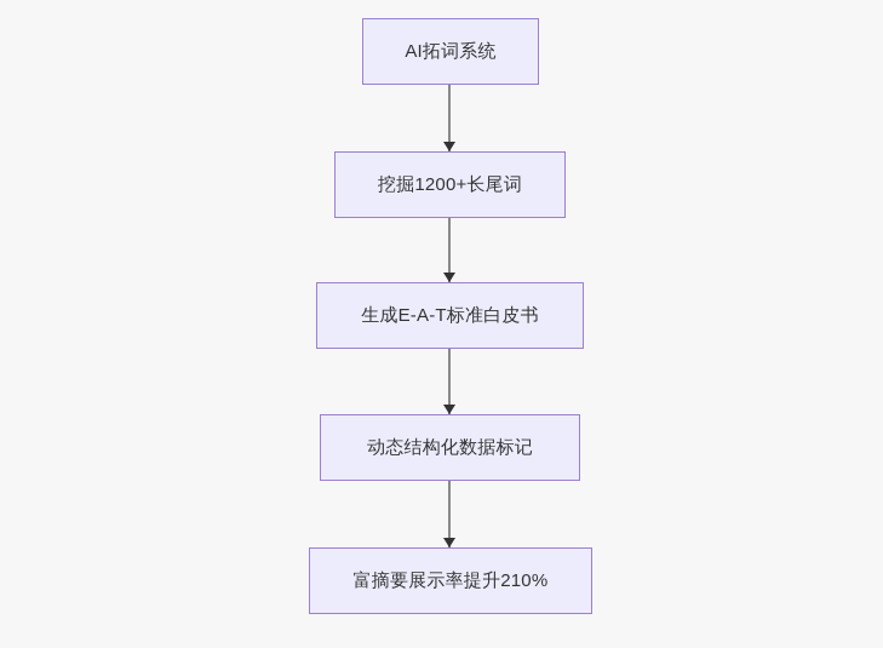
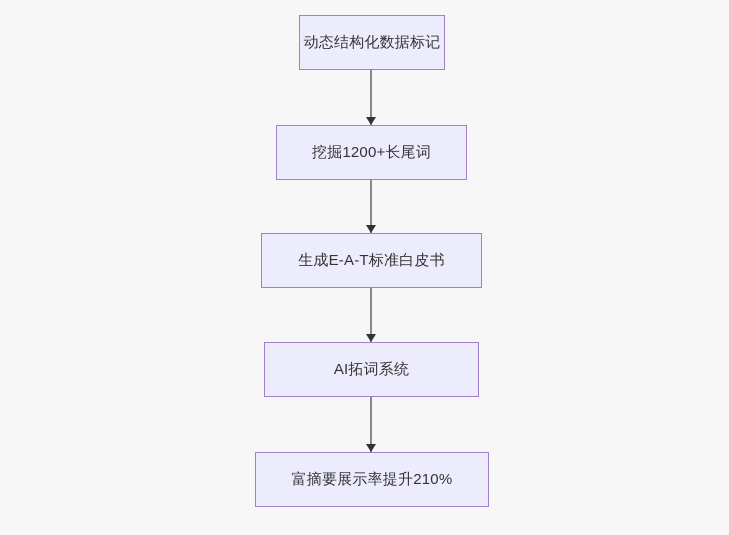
- AI拓词系统
+ 动态结构化数据标记
  挖掘1200+长尾词
  生成E-A-T标准白皮书
- 动态结构化数据标记
+ AI拓词系统
  富摘要展示率提升210%
